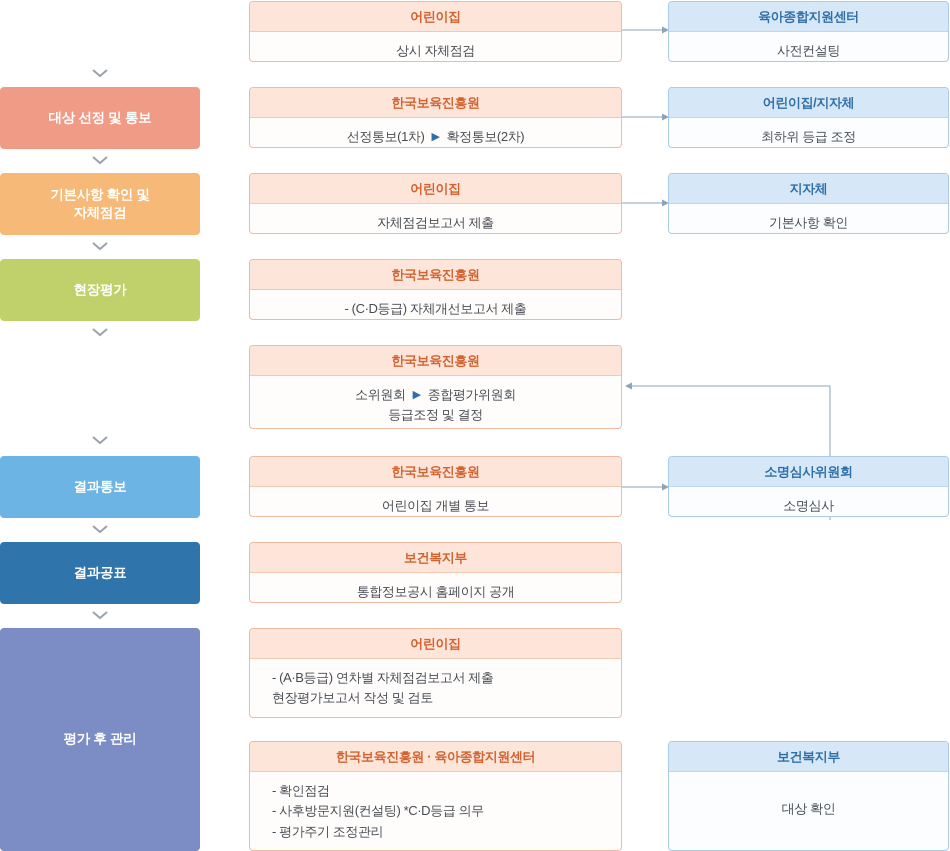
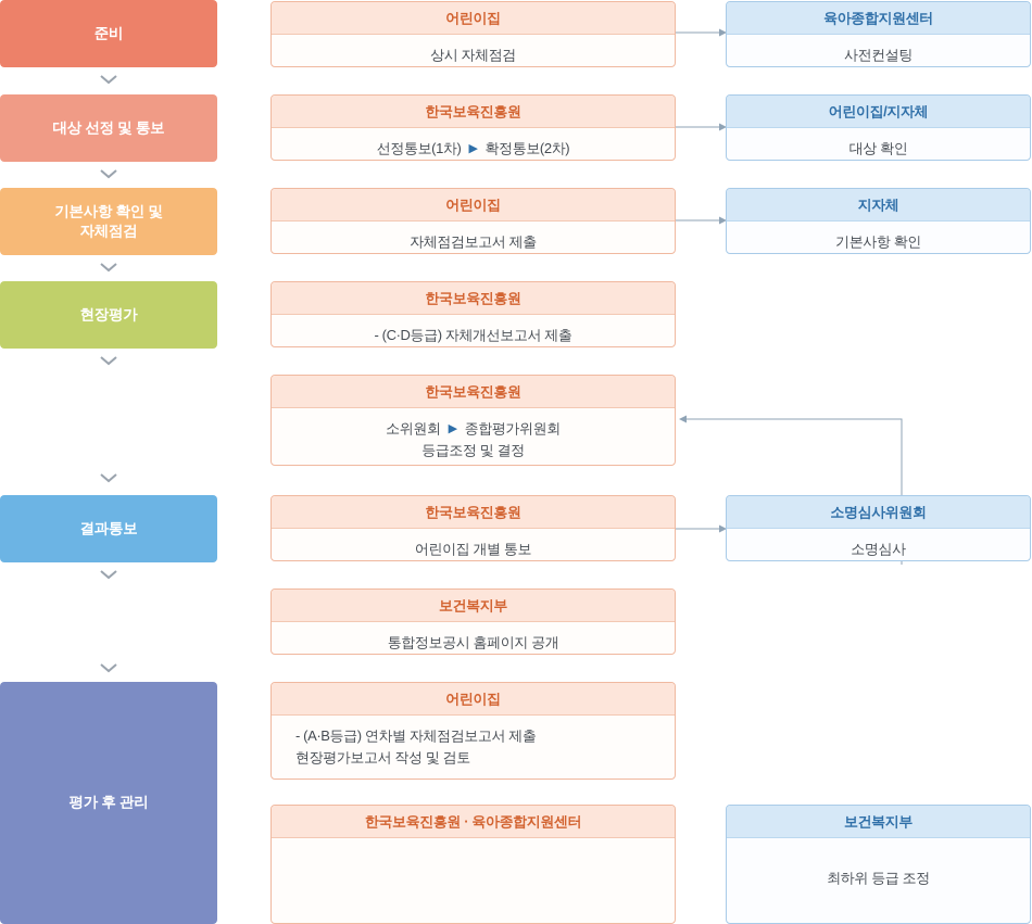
+ 준비
  대상 선정 및 통보
  기본사항 확인 및
  자체점검
  현장평가
  결과통보
- 결과공표
  평가 후 관리
  어린이집
  상시 자체점검
  한국보육진흥원
  선정통보(1차) ▶ 확정통보(2차)
  어린이집
  자체점검보고서 제출
  한국보육진흥원
  - (C·D등급) 자체개선보고서 제출
  한국보육진흥원
  소위원회 ▶ 종합평가위원회
  등급조정 및 결정
  한국보육진흥원
  어린이집 개별 통보
  보건복지부
  통합정보공시 홈페이지 공개
  어린이집
  - (A·B등급) 연차별 자체점검보고서 제출
  현장평가보고서 작성 및 검토
  한국보육진흥원 · 육아종합지원센터
- - 확인점검
- - 사후방문지원(컨설팅) *C·D등급 의무
- - 평가주기 조정관리
  육아종합지원센터
  사전컨설팅
  어린이집/지자체
- 최하위 등급 조정
+ 대상 확인
  지자체
  기본사항 확인
  소명심사위원회
  소명심사
  보건복지부
- 대상 확인
+ 최하위 등급 조정
